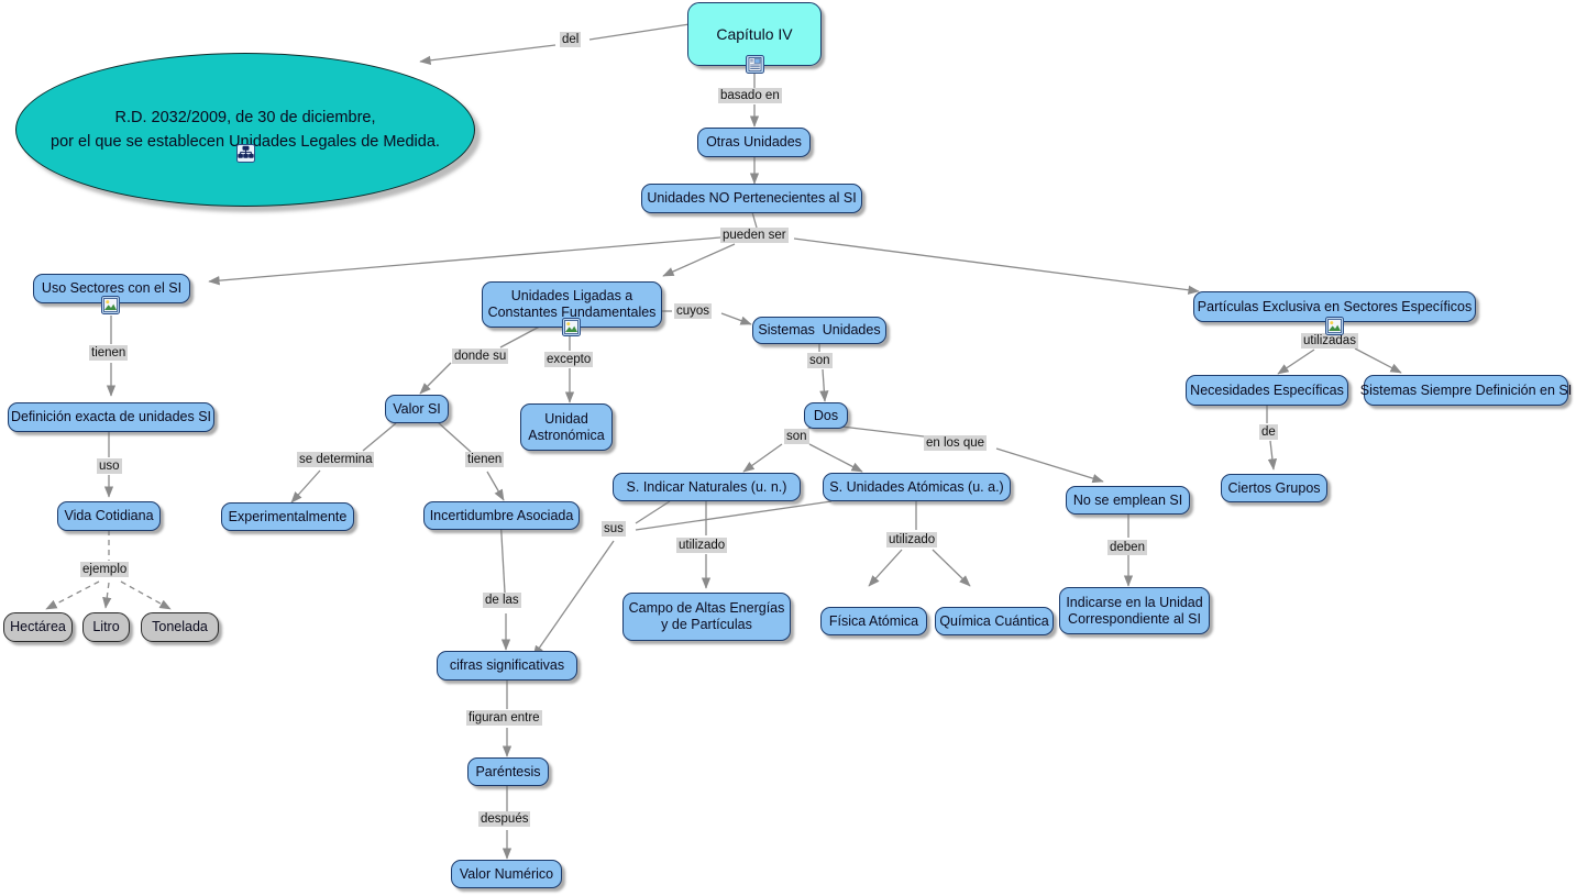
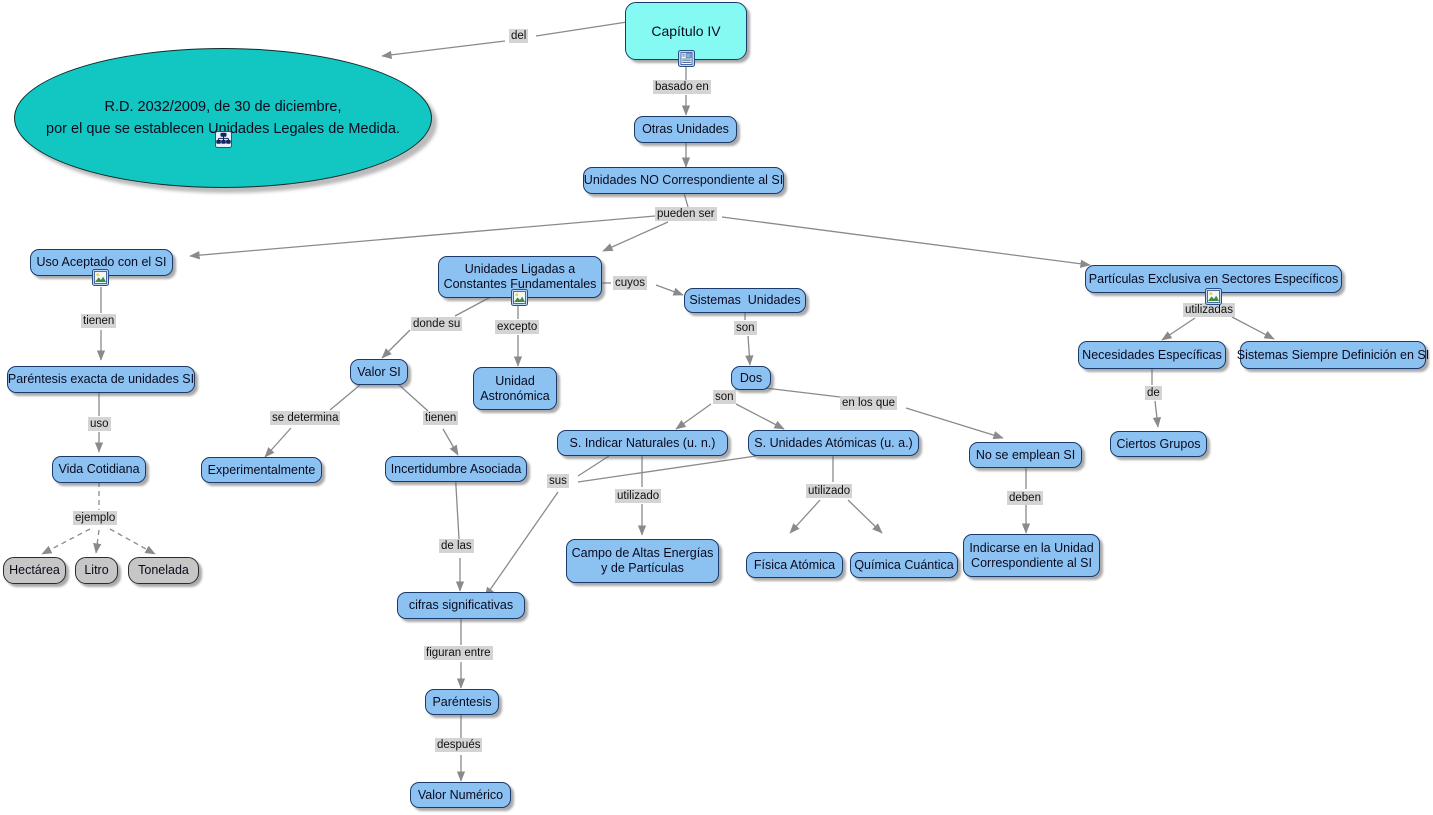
  Capítulo IV
  R.D. 2032/2009, de 30 de diciembre,
  por el que se establecen Unidades Legales de Medida.
  Otras Unidades
- Unidades NO Pertenecientes al SI
+ Unidades NO Correspondiente al SI
- Uso Sectores con el SI
+ Uso Aceptado con el SI
- Definición exacta de unidades SI
+ Paréntesis exacta de unidades SI
  Vida Cotidiana
  Hectárea
  Litro
  Tonelada
  Unidades Ligadas a
  Constantes Fundamentales
  Valor SI
  Unidad
  Astronómica
  Experimentalmente
  Incertidumbre Asociada
  cifras significativas
  Paréntesis
  Valor Numérico
  Sistemas Unidades
  Dos
  S. Indicar Naturales (u. n.)
  S. Unidades Atómicas (u. a.)
  Campo de Altas Energías
  y de Partículas
  Física Atómica
  Química Cuántica
  No se emplean SI
  Indicarse en la Unidad
  Correspondiente al SI
  Partículas Exclusiva en Sectores Específicos
  Necesidades Específicas
  Sistemas Siempre Definición en SI
  Ciertos Grupos
  del
  basado en
  pueden ser
  tienen
  uso
  ejemplo
  donde su
  excepto
  cuyos
  se determina
  tienen
  de las
  figuran entre
  después
  son
  son
  en los que
  sus
  utilizado
  utilizado
  deben
  utilizadas
  de
